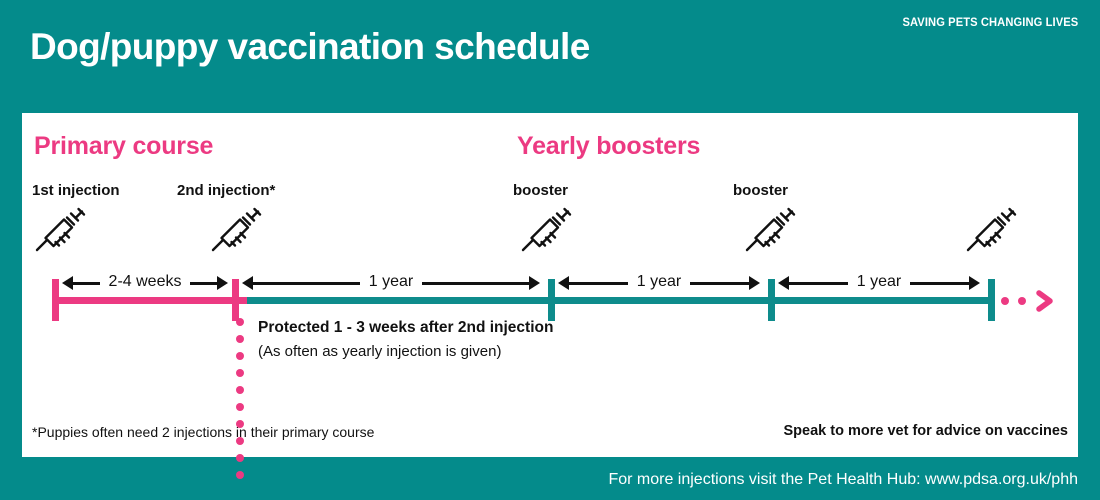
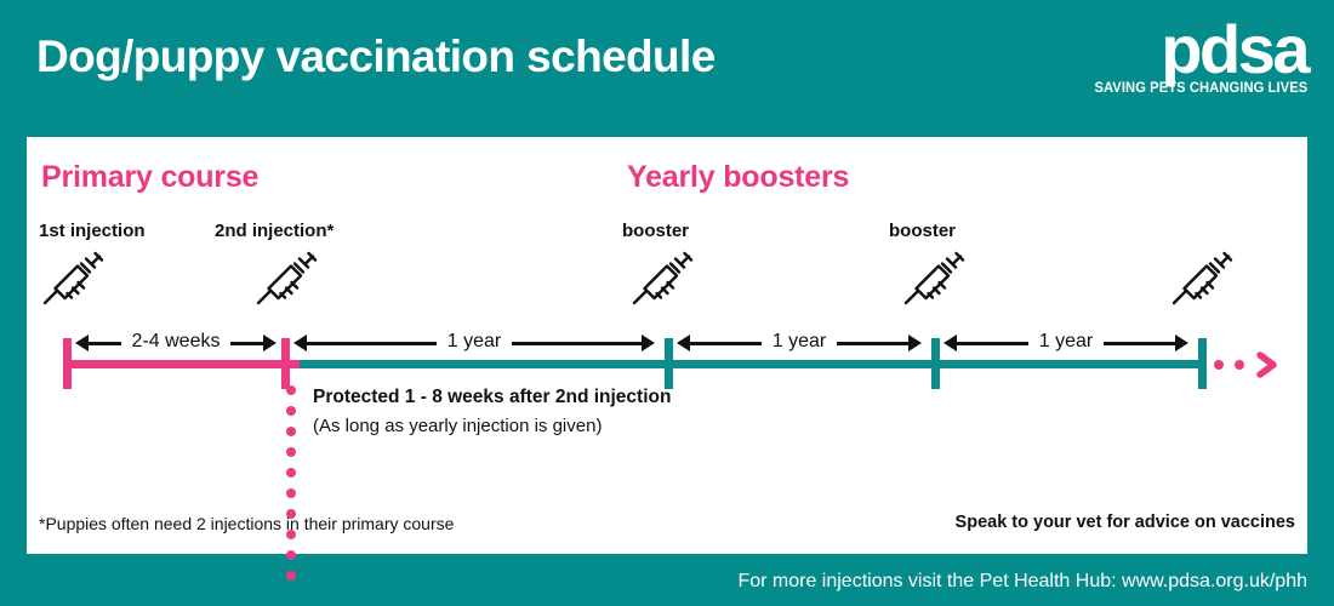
  Dog/puppy vaccination schedule
+ pdsa
  SAVING PETS CHANGING LIVES
  Primary course
  Yearly boosters
  1st injection
  2nd injection*
  booster
  booster
  2-4 weeks
  1 year
  1 year
  1 year
- Protected 1 - 3 weeks after 2nd injection
+ Protected 1 - 8 weeks after 2nd injection
- (As often as yearly injection is given)
+ (As long as yearly injection is given)
  *Puppies often need 2 injections in their primary course
- Speak to more vet for advice on vaccines
+ Speak to your vet for advice on vaccines
  For more injections visit the Pet Health Hub: www.pdsa.org.uk/phh
